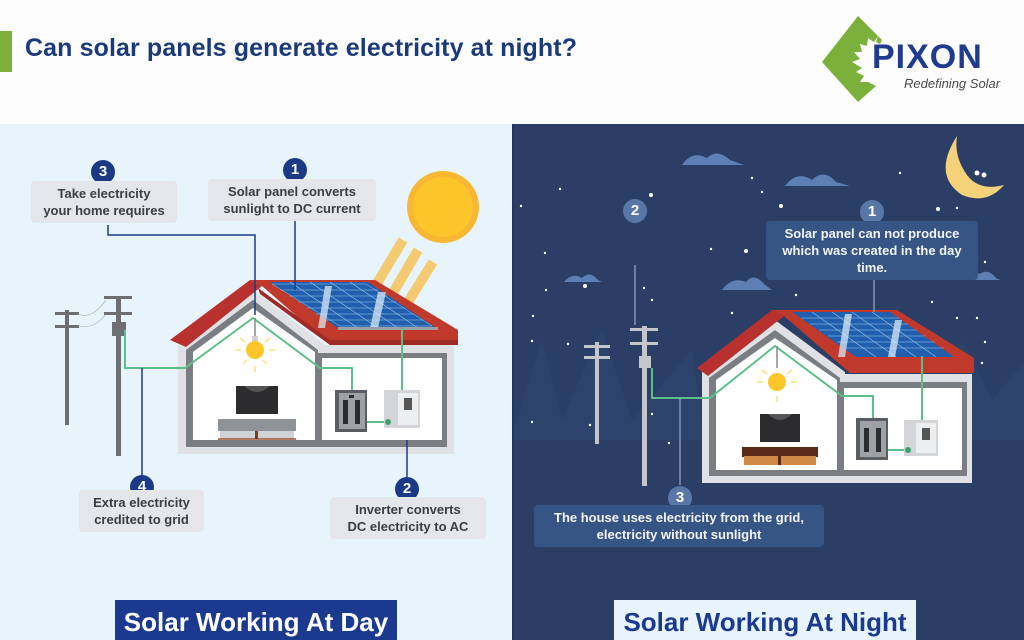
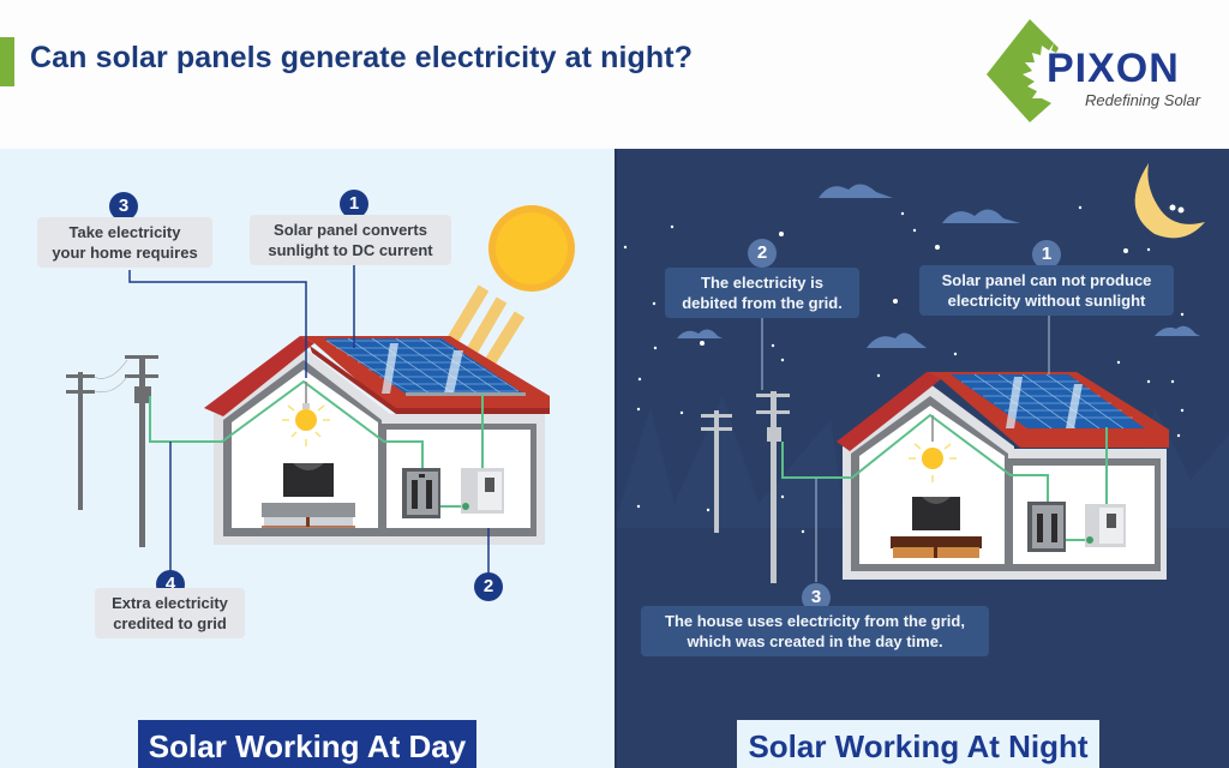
  Can solar panels generate electricity at night?
  PIXON
  Redefining Solar
  1
  Solar panel converts
  sunlight to DC current
  3
  Take electricity
  your home requires
  4
  Extra electricity
  credited to grid
  2
- Inverter converts
- DC electricity to AC
  Solar Working At Day
  2
+ The electricity is
+ debited from the grid.
  1
  Solar panel can not produce
- which was created in the day time.
+ electricity without sunlight
  3
  The house uses electricity from the grid,
- electricity without sunlight
+ which was created in the day time.
  Solar Working At Night
